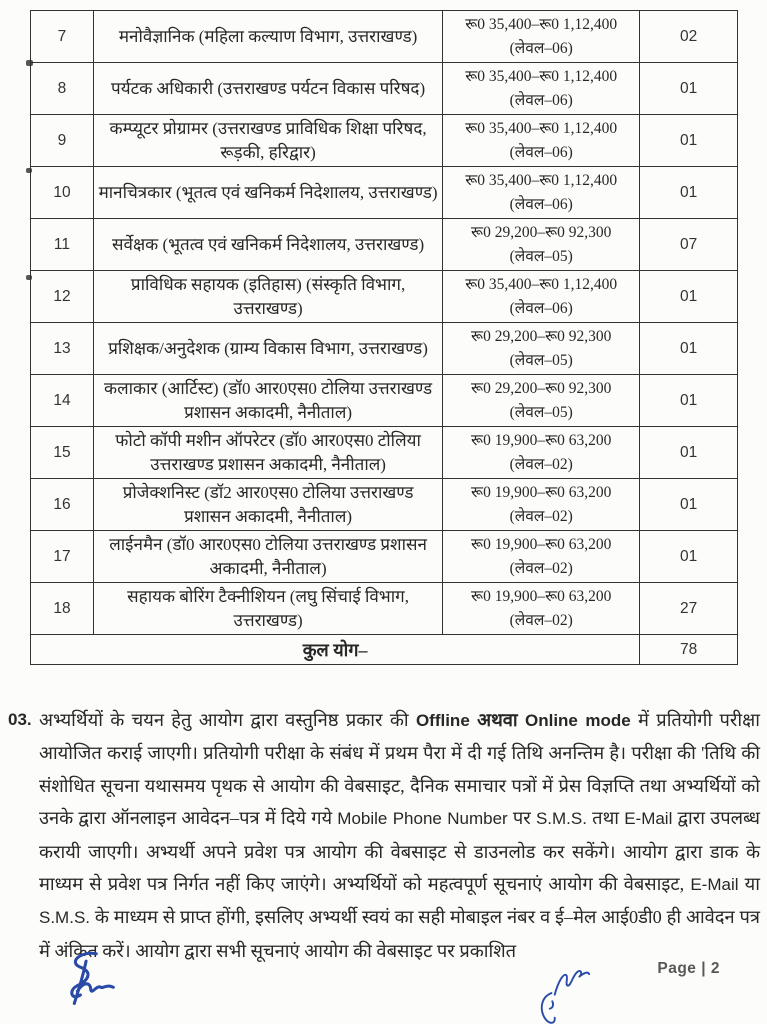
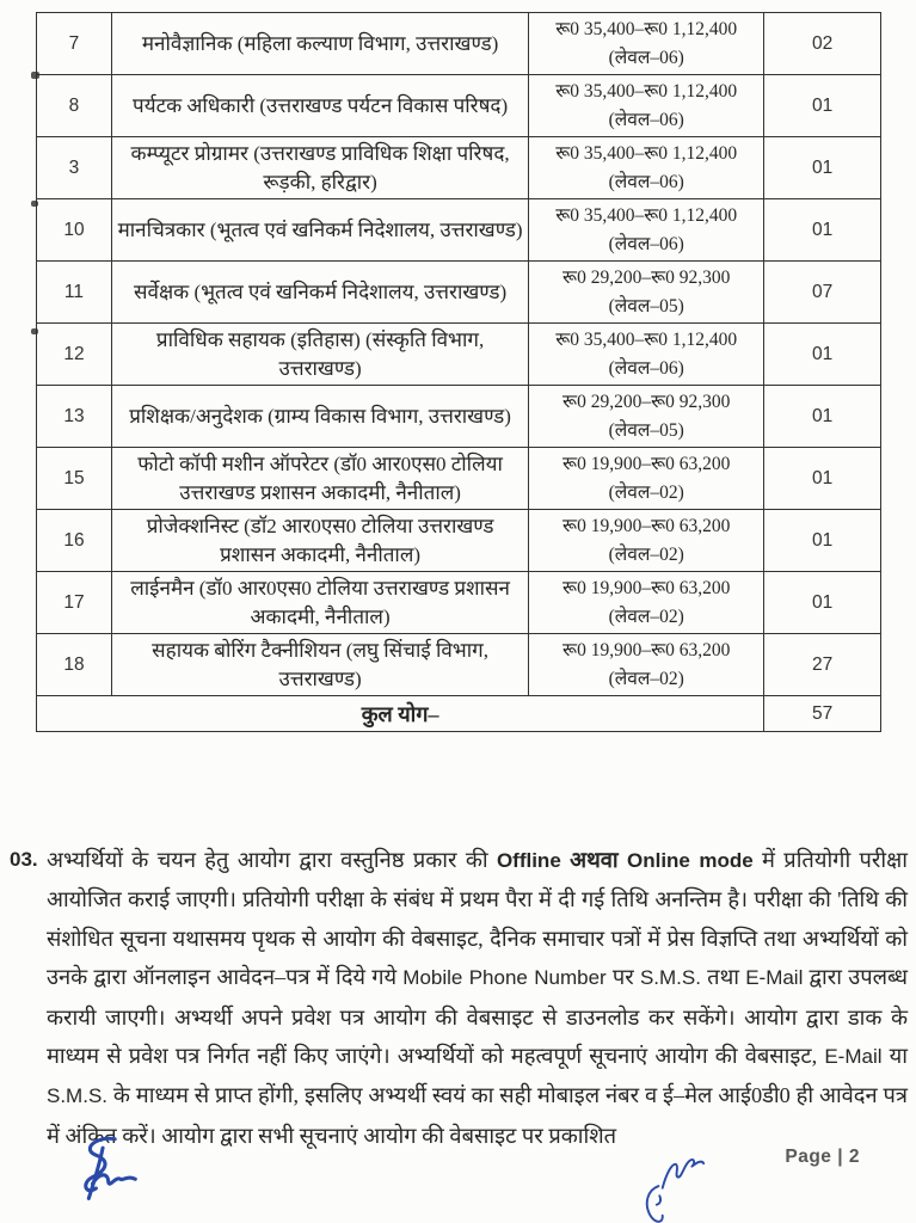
  7	मनोवैज्ञानिक (महिला कल्याण विभाग, उत्तराखण्ड)	रू0 35,400–रू0 1,12,400 (लेवल–06)	02
  8	पर्यटक अधिकारी (उत्तराखण्ड पर्यटन विकास परिषद)	रू0 35,400–रू0 1,12,400 (लेवल–06)	01
- 9	कम्प्यूटर प्रोग्रामर (उत्तराखण्ड प्राविधिक शिक्षा परिषद, रूड़की, हरिद्वार)	रू0 35,400–रू0 1,12,400 (लेवल–06)	01
+ 3	कम्प्यूटर प्रोग्रामर (उत्तराखण्ड प्राविधिक शिक्षा परिषद, रूड़की, हरिद्वार)	रू0 35,400–रू0 1,12,400 (लेवल–06)	01
  10	मानचित्रकार (भूतत्व एवं खनिकर्म निदेशालय, उत्तराखण्ड)	रू0 35,400–रू0 1,12,400 (लेवल–06)	01
  11	सर्वेक्षक (भूतत्व एवं खनिकर्म निदेशालय, उत्तराखण्ड)	रू0 29,200–रू0 92,300 (लेवल–05)	07
  12	प्राविधिक सहायक (इतिहास) (संस्कृति विभाग, उत्तराखण्ड)	रू0 35,400–रू0 1,12,400 (लेवल–06)	01
  13	प्रशिक्षक/अनुदेशक (ग्राम्य विकास विभाग, उत्तराखण्ड)	रू0 29,200–रू0 92,300 (लेवल–05)	01
- 14	कलाकार (आर्टिस्ट) (डॉ0 आर0एस0 टोलिया उत्तराखण्ड प्रशासन अकादमी, नैनीताल)	रू0 29,200–रू0 92,300 (लेवल–05)	01
  15	फोटो कॉपी मशीन ऑपरेटर (डॉ0 आर0एस0 टोलिया उत्तराखण्ड प्रशासन अकादमी, नैनीताल)	रू0 19,900–रू0 63,200 (लेवल–02)	01
  16	प्रोजेक्शनिस्ट (डॉ2 आर0एस0 टोलिया उत्तराखण्ड प्रशासन अकादमी, नैनीताल)	रू0 19,900–रू0 63,200 (लेवल–02)	01
  17	लाईनमैन (डॉ0 आर0एस0 टोलिया उत्तराखण्ड प्रशासन अकादमी, नैनीताल)	रू0 19,900–रू0 63,200 (लेवल–02)	01
  18	सहायक बोरिंग टैक्नीशियन (लघु सिंचाई विभाग, उत्तराखण्ड)	रू0 19,900–रू0 63,200 (लेवल–02)	27
- कुल योग–	78
+ कुल योग–	57
  03.
  अभ्यर्थियों के चयन हेतु आयोग द्वारा वस्तुनिष्ठ प्रकार की Offline अथवा Online mode में प्रतियोगी परीक्षा आयोजित कराई जाएगी। प्रतियोगी परीक्षा के संबंध में प्रथम पैरा में दी गई तिथि अनन्तिम है। परीक्षा की 'तिथि की संशोधित सूचना यथासमय पृथक से आयोग की वेबसाइट, दैनिक समाचार पत्रों में प्रेस विज्ञप्ति तथा अभ्यर्थियों को उनके द्वारा ऑनलाइन आवेदन–पत्र में दिये गये Mobile Phone Number पर S.M.S. तथा E-Mail द्वारा उपलब्ध करायी जाएगी। अभ्यर्थी अपने प्रवेश पत्र आयोग की वेबसाइट से डाउनलोड कर सकेंगे। आयोग द्वारा डाक के माध्यम से प्रवेश पत्र निर्गत नहीं किए जाएंगे। अभ्यर्थियों को महत्वपूर्ण सूचनाएं आयोग की वेबसाइट, E-Mail या S.M.S. के माध्यम से प्राप्त होंगी, इसलिए अभ्यर्थी स्वयं का सही मोबाइल नंबर व ई–मेल आई0डी0 ही आवेदन पत्र में अंकित करें। आयोग द्वारा सभी सूचनाएं आयोग की वेबसाइट पर प्रकाशित
  Page | 2
